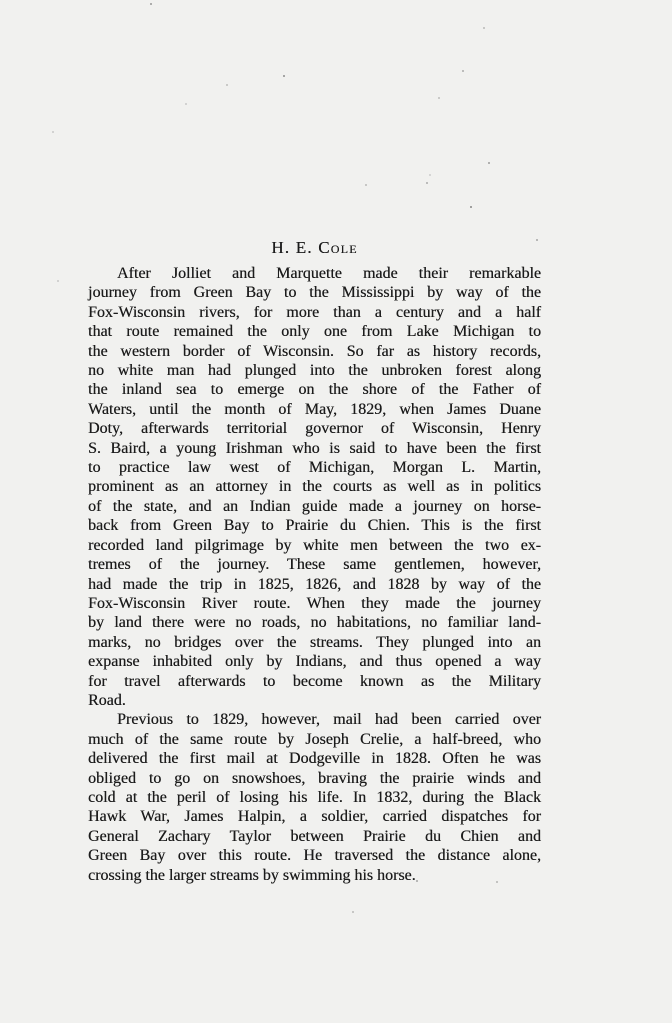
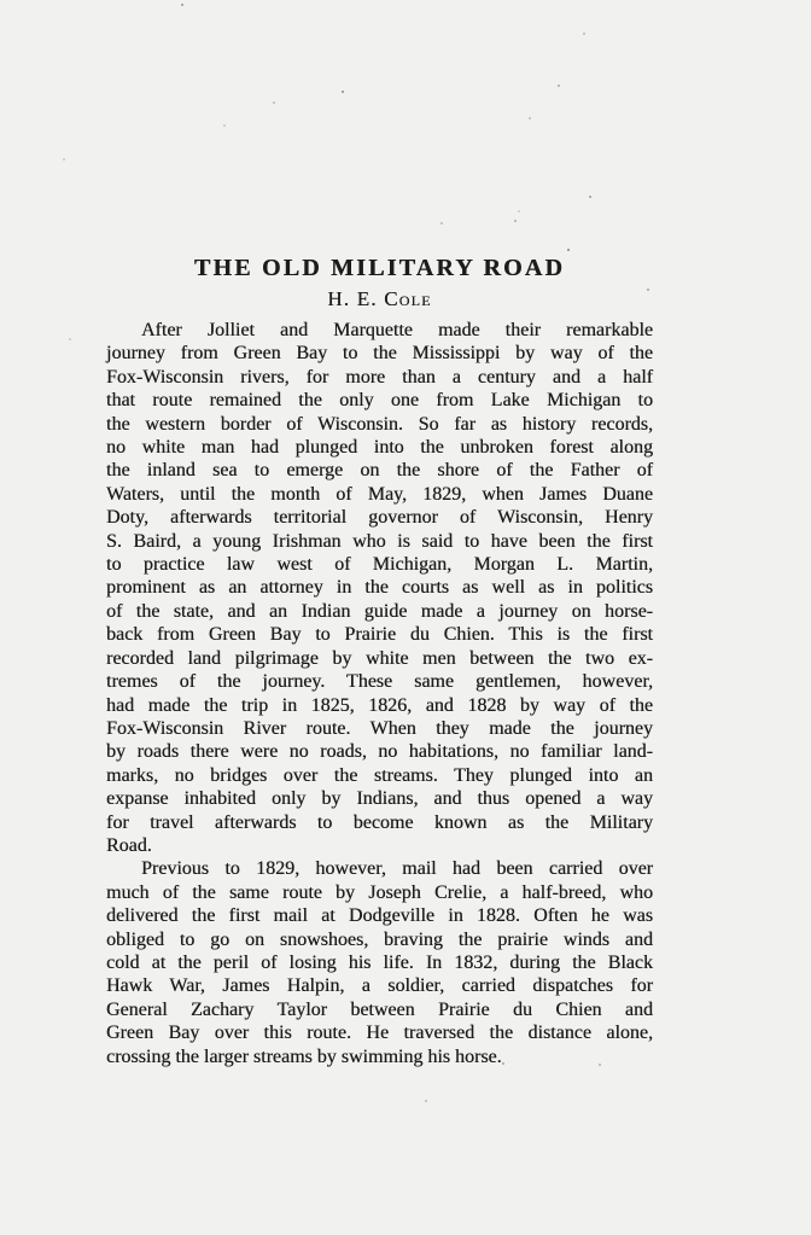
+ THE OLD MILITARY ROAD
  H. E. Cole
  After Jolliet and Marquette made their remarkable
  journey from Green Bay to the Mississippi by way of the
  Fox-Wisconsin rivers, for more than a century and a half
  that route remained the only one from Lake Michigan to
  the western border of Wisconsin. So far as history records,
  no white man had plunged into the unbroken forest along
  the inland sea to emerge on the shore of the Father of
  Waters, until the month of May, 1829, when James Duane
  Doty, afterwards territorial governor of Wisconsin, Henry
  S. Baird, a young Irishman who is said to have been the first
  to practice law west of Michigan, Morgan L. Martin,
  prominent as an attorney in the courts as well as in politics
  of the state, and an Indian guide made a journey on horse-
  back from Green Bay to Prairie du Chien. This is the first
  recorded land pilgrimage by white men between the two ex-
  tremes of the journey. These same gentlemen, however,
  had made the trip in 1825, 1826, and 1828 by way of the
  Fox-Wisconsin River route. When they made the journey
- by land there were no roads, no habitations, no familiar land-
+ by roads there were no roads, no habitations, no familiar land-
  marks, no bridges over the streams. They plunged into an
  expanse inhabited only by Indians, and thus opened a way
  for travel afterwards to become known as the Military
  Road.
  Previous to 1829, however, mail had been carried over
  much of the same route by Joseph Crelie, a half-breed, who
  delivered the first mail at Dodgeville in 1828. Often he was
  obliged to go on snowshoes, braving the prairie winds and
  cold at the peril of losing his life. In 1832, during the Black
  Hawk War, James Halpin, a soldier, carried dispatches for
  General Zachary Taylor between Prairie du Chien and
  Green Bay over this route. He traversed the distance alone,
  crossing the larger streams by swimming his horse.
